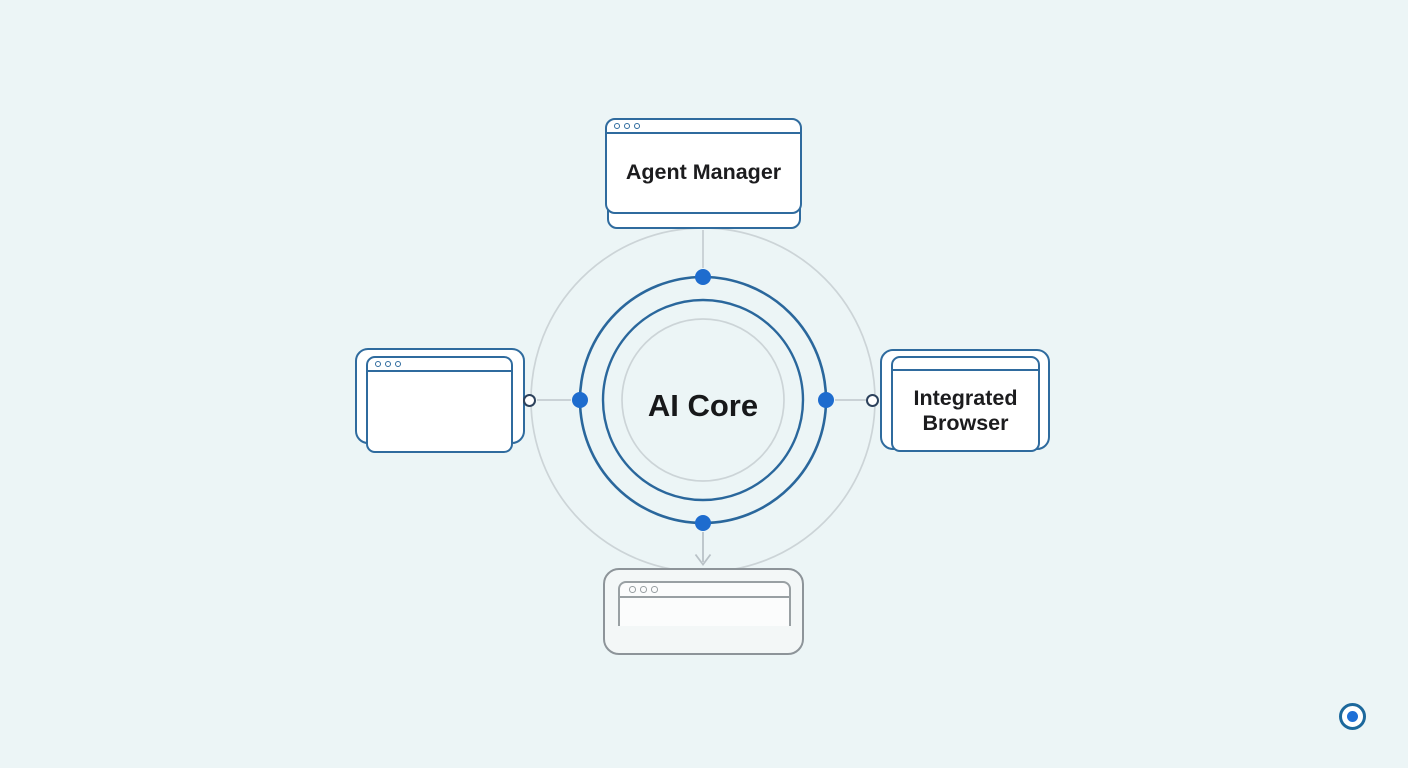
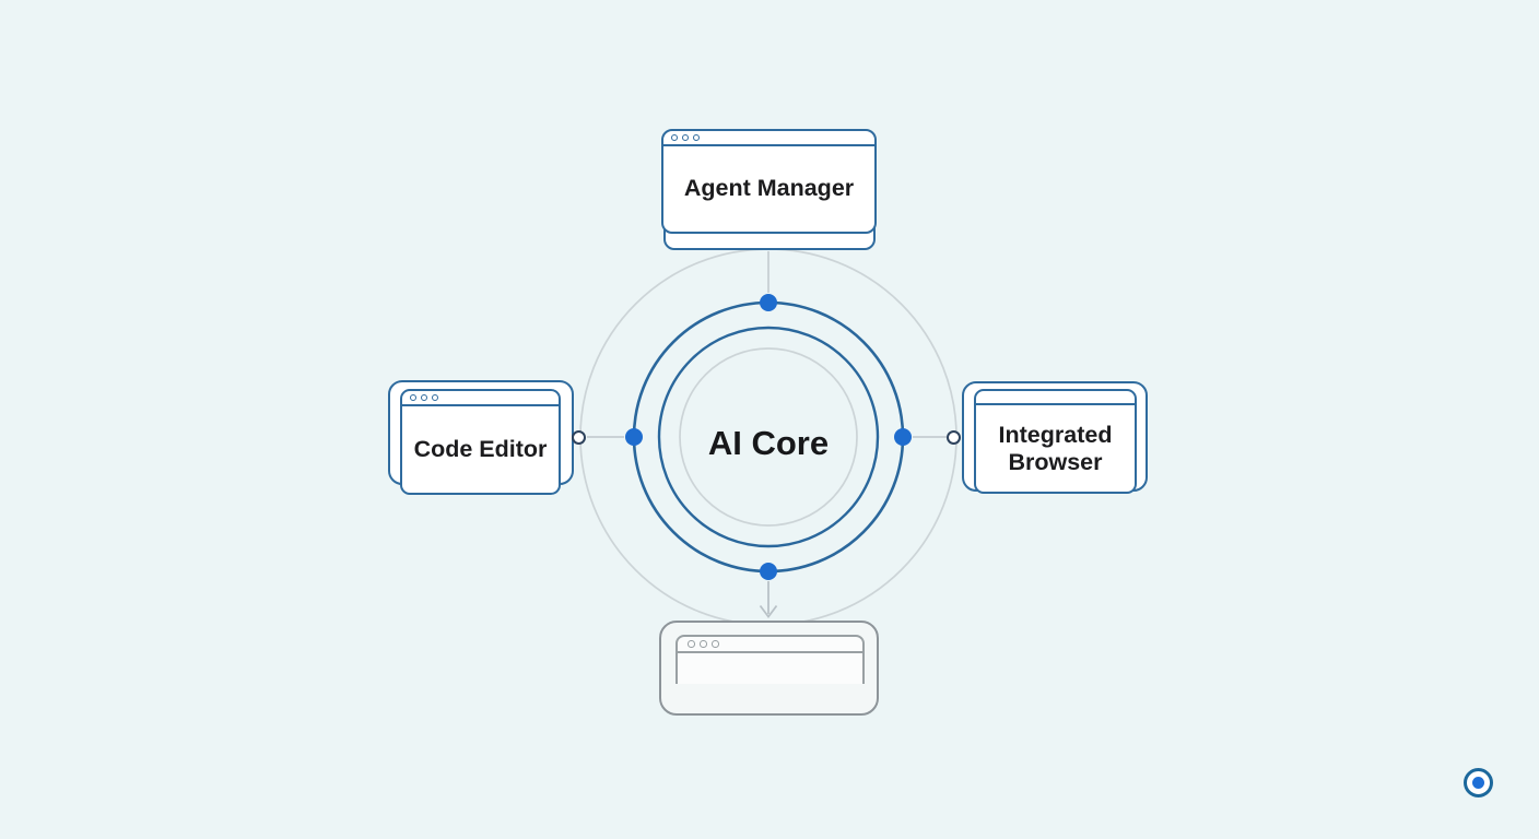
  Agent Manager
+ Code Editor
  Integrated Browser
  AI Core
